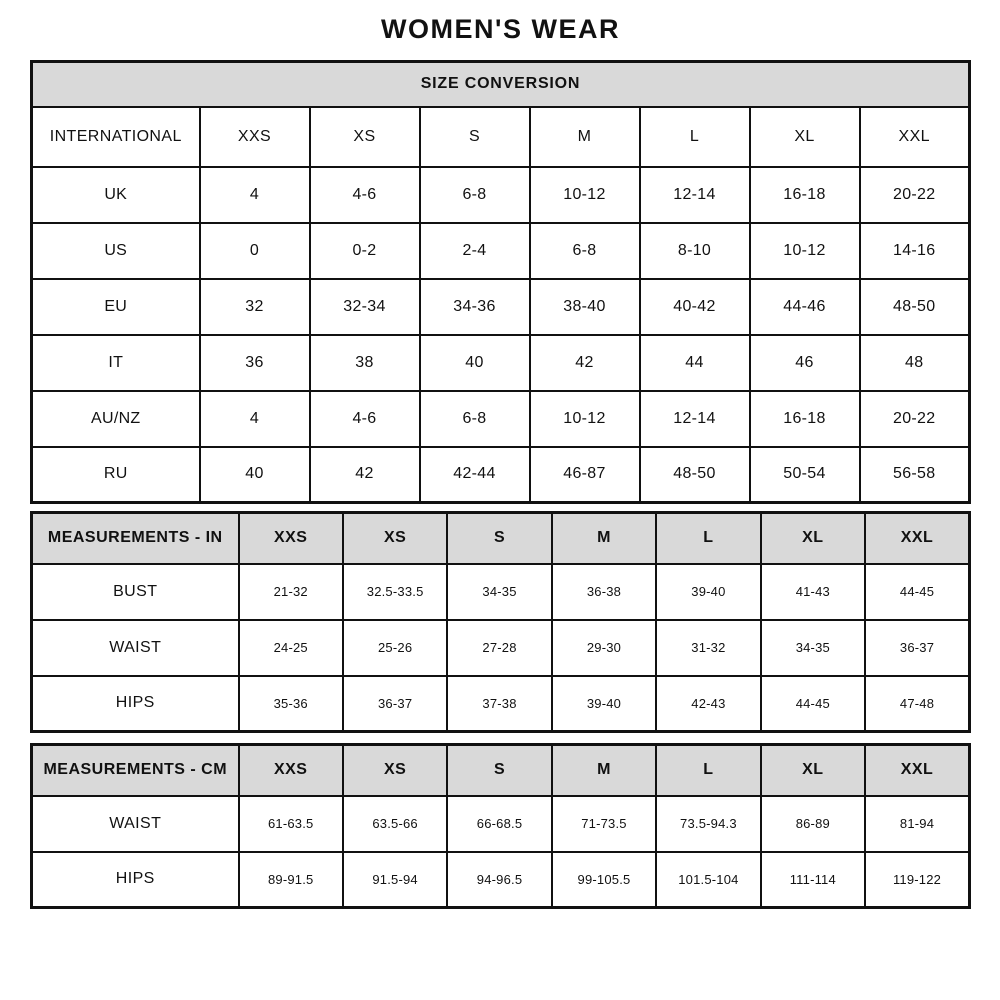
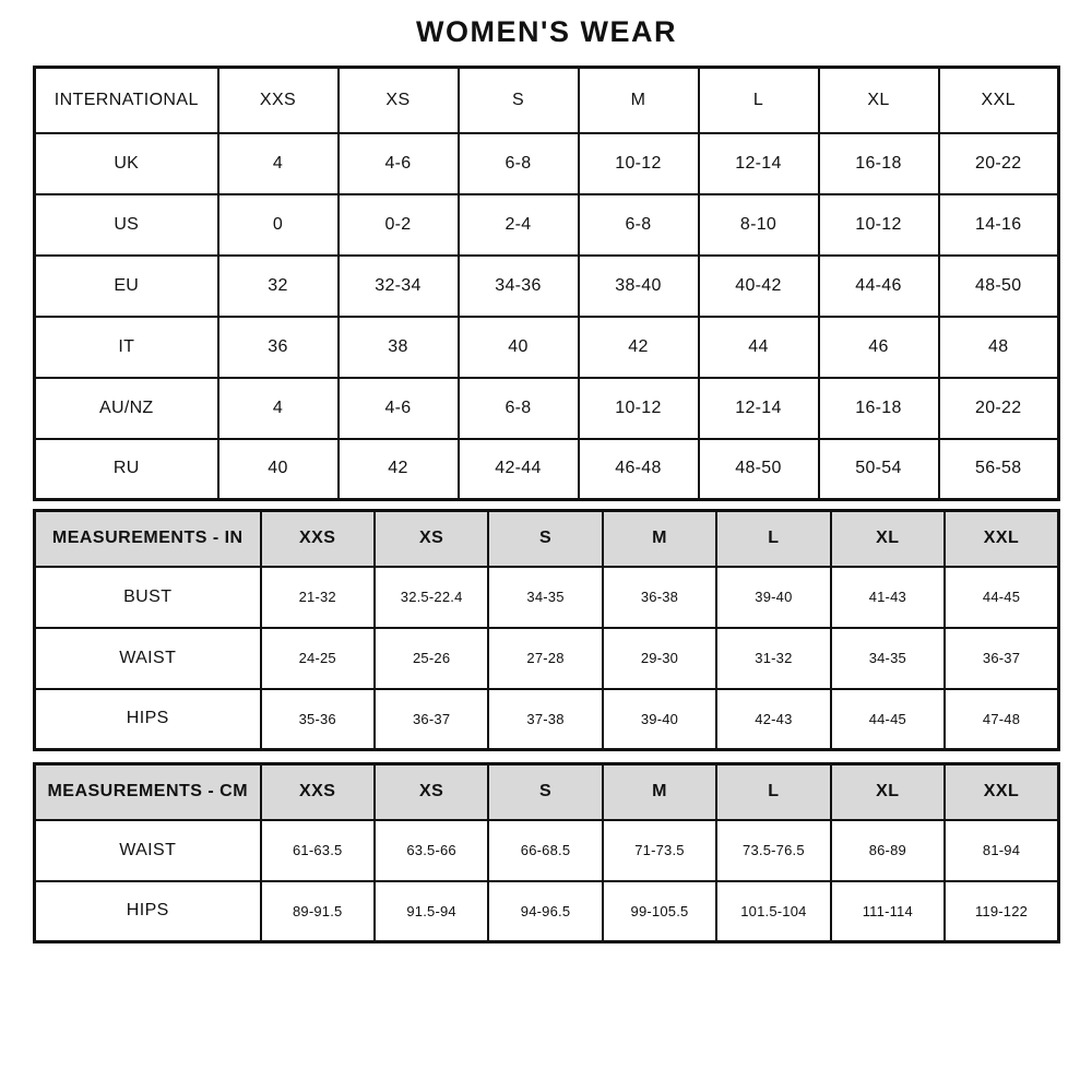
  WOMEN'S WEAR
- SIZE CONVERSION
  INTERNATIONAL	XXS	XS	S	M	L	XL	XXL
  UK	4	4-6	6-8	10-12	12-14	16-18	20-22
  US	0	0-2	2-4	6-8	8-10	10-12	14-16
  EU	32	32-34	34-36	38-40	40-42	44-46	48-50
  IT	36	38	40	42	44	46	48
  AU/NZ	4	4-6	6-8	10-12	12-14	16-18	20-22
- RU	40	42	42-44	46-87	48-50	50-54	56-58
+ RU	40	42	42-44	46-48	48-50	50-54	56-58
  MEASUREMENTS - IN	XXS	XS	S	M	L	XL	XXL
- BUST	21-32	32.5-33.5	34-35	36-38	39-40	41-43	44-45
+ BUST	21-32	32.5-22.4	34-35	36-38	39-40	41-43	44-45
  WAIST	24-25	25-26	27-28	29-30	31-32	34-35	36-37
  HIPS	35-36	36-37	37-38	39-40	42-43	44-45	47-48
  MEASUREMENTS - CM	XXS	XS	S	M	L	XL	XXL
- WAIST	61-63.5	63.5-66	66-68.5	71-73.5	73.5-94.3	86-89	81-94
+ WAIST	61-63.5	63.5-66	66-68.5	71-73.5	73.5-76.5	86-89	81-94
  HIPS	89-91.5	91.5-94	94-96.5	99-105.5	101.5-104	111-114	119-122
